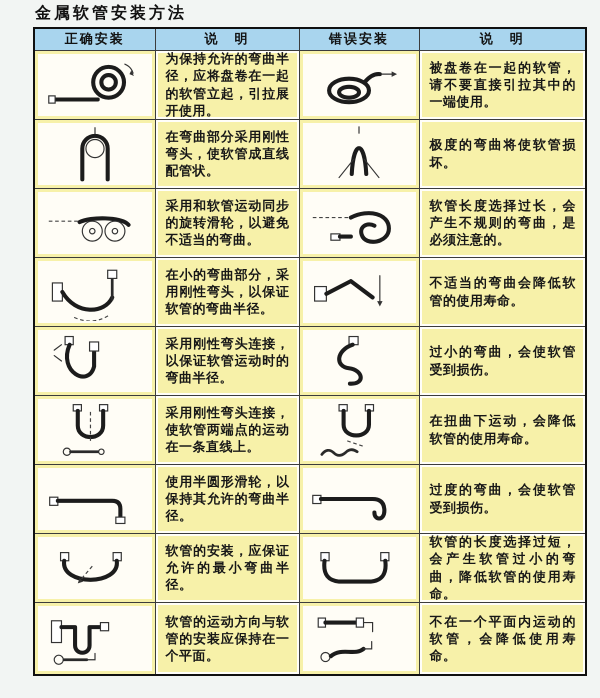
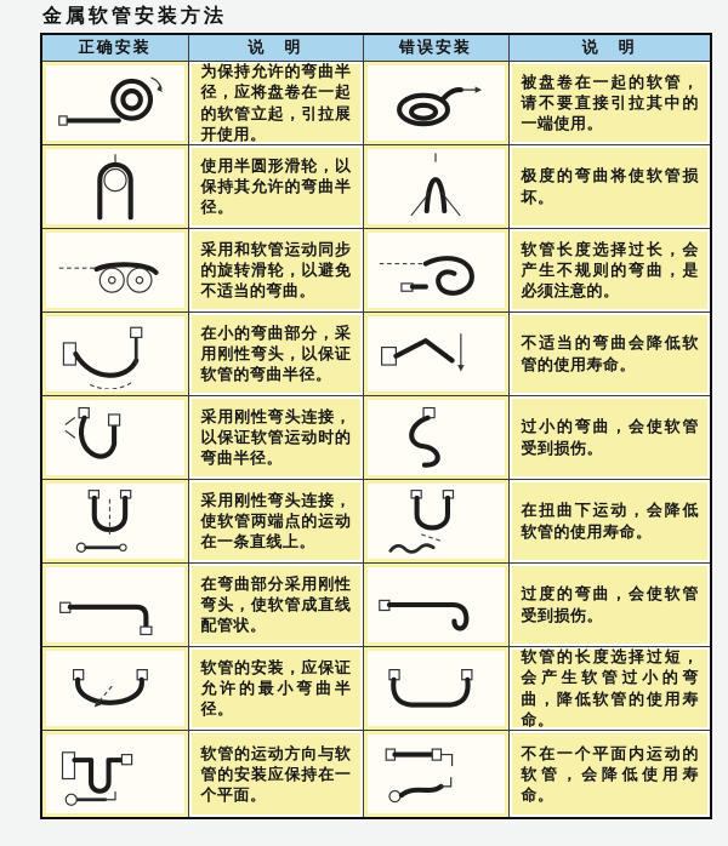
  金属软管安装方法
  正确安装	说 明	错误安装	说 明
  	为保持允许的弯曲半径，应将盘卷在一起的软管立起，引拉展开使用。		被盘卷在一起的软管，请不要直接引拉其中的一端使用。
- 	在弯曲部分采用刚性弯头，使软管成直线配管状。		极度的弯曲将使软管损坏。
+ 	使用半圆形滑轮，以保持其允许的弯曲半径。		极度的弯曲将使软管损坏。
  	采用和软管运动同步的旋转滑轮，以避免不适当的弯曲。		软管长度选择过长，会产生不规则的弯曲，是必须注意的。
  	在小的弯曲部分，采用刚性弯头，以保证软管的弯曲半径。		不适当的弯曲会降低软管的使用寿命。
  	采用刚性弯头连接，以保证软管运动时的弯曲半径。		过小的弯曲，会使软管受到损伤。
  	采用刚性弯头连接，使软管两端点的运动在一条直线上。		在扭曲下运动，会降低软管的使用寿命。
- 	使用半圆形滑轮，以保持其允许的弯曲半径。		过度的弯曲，会使软管受到损伤。
+ 	在弯曲部分采用刚性弯头，使软管成直线配管状。		过度的弯曲，会使软管受到损伤。
  	软管的安装，应保证允许的最小弯曲半径。		软管的长度选择过短，会产生软管过小的弯曲，降低软管的使用寿命。
  	软管的运动方向与软管的安装应保持在一个平面。		不在一个平面内运动的软管，会降低使用寿命。
